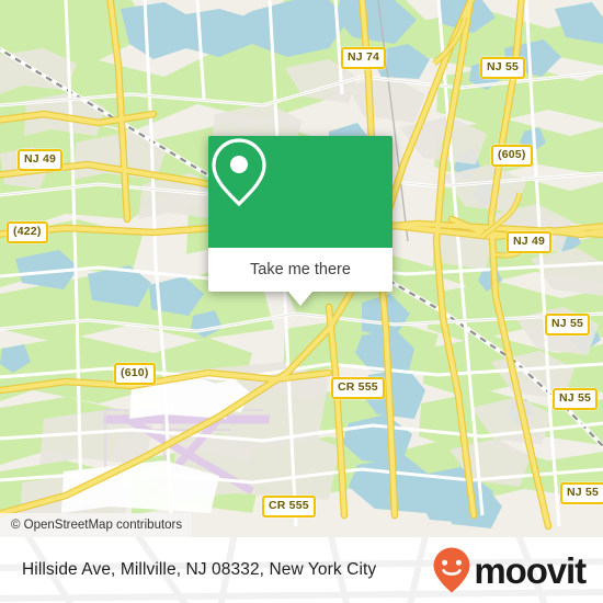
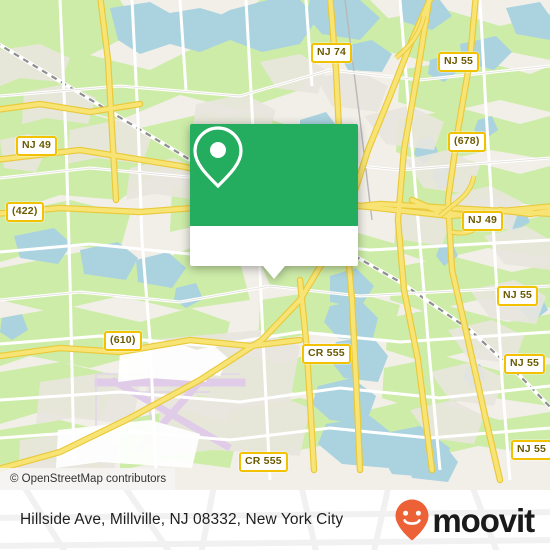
  NJ 74
  NJ 55
  NJ 49
- (605)
+ (678)
  (422)
  NJ 49
  NJ 55
  (610)
  CR 555
  NJ 55
  CR 555
  NJ 55
- Take me there
  © OpenStreetMap contributors
  Hillside Ave, Millville, NJ 08332, New York City
  moovit
